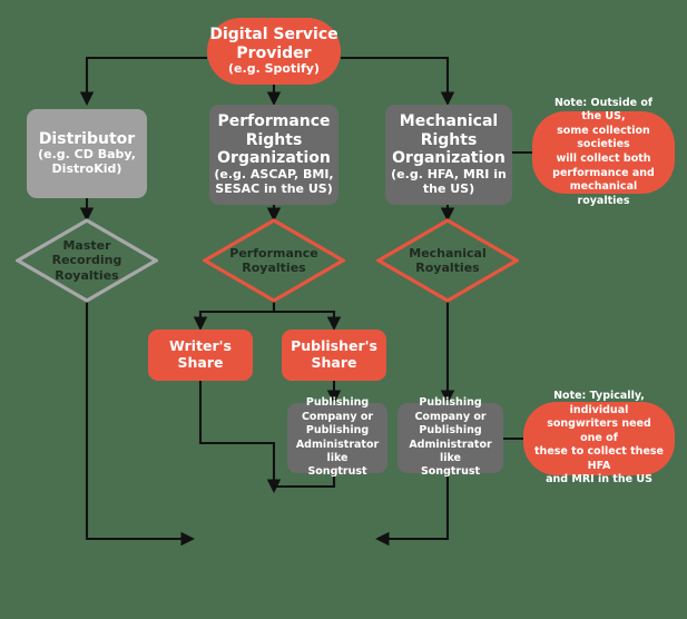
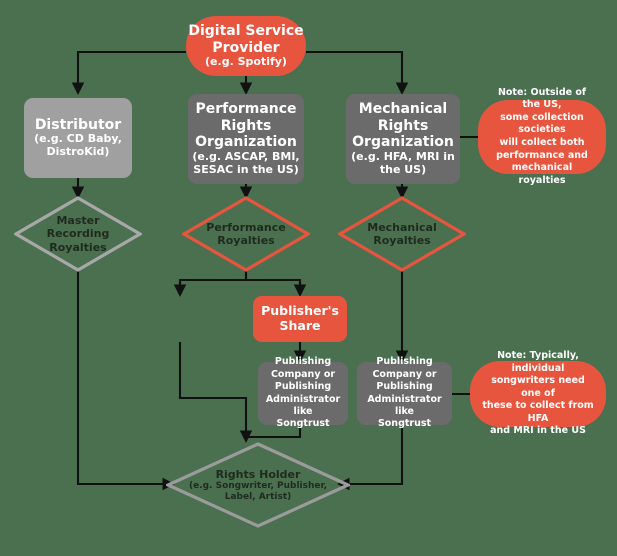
  Digital Service
  Provider
  (e.g. Spotify)
  Distributor
  (e.g. CD Baby,
  DistroKid)
  Performance
  Rights
  Organization
  (e.g. ASCAP, BMI,
  SESAC in the US)
  Mechanical
  Rights
  Organization
  (e.g. HFA, MRI in
  the US)
  Note: Outside of the US,
  some collection societies
  will collect both
  performance and
  mechanical royalties
  Master
  Recording
  Royalties
  Performance
  Royalties
  Mechanical
  Royalties
- Writer's Share
  Publisher's
  Share
  Publishing
  Company or
  Publishing
  Administrator like
  Songtrust
  Publishing
  Company or
  Publishing
  Administrator like
  Songtrust
  Note: Typically, individual
  songwriters need one of
- these to collect these HFA
+ these to collect from HFA
  and MRI in the US
+ Rights Holder
+ (e.g. Songwriter, Publisher,
+ Label, Artist)
